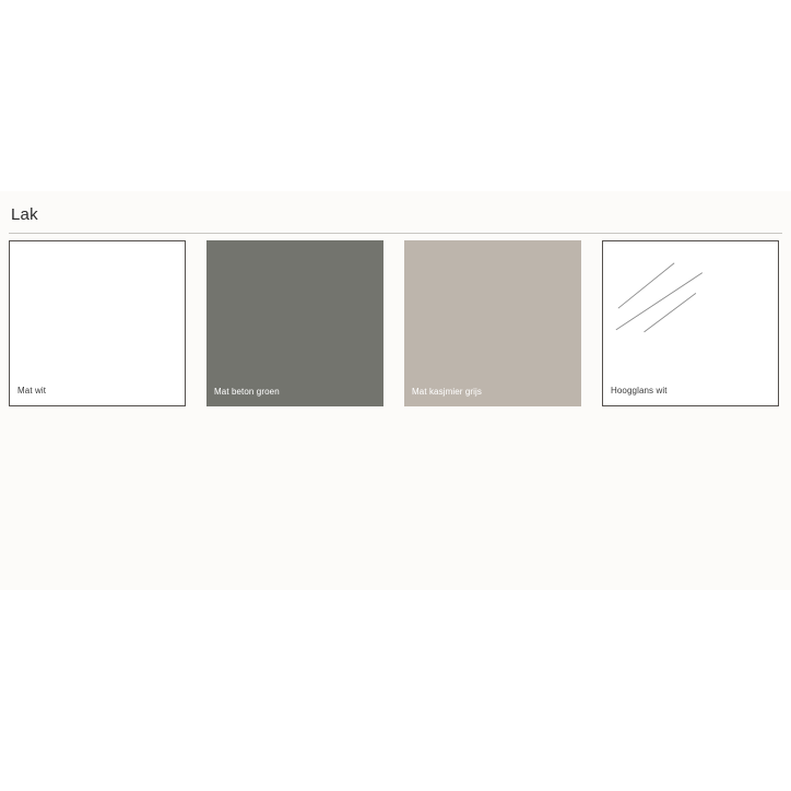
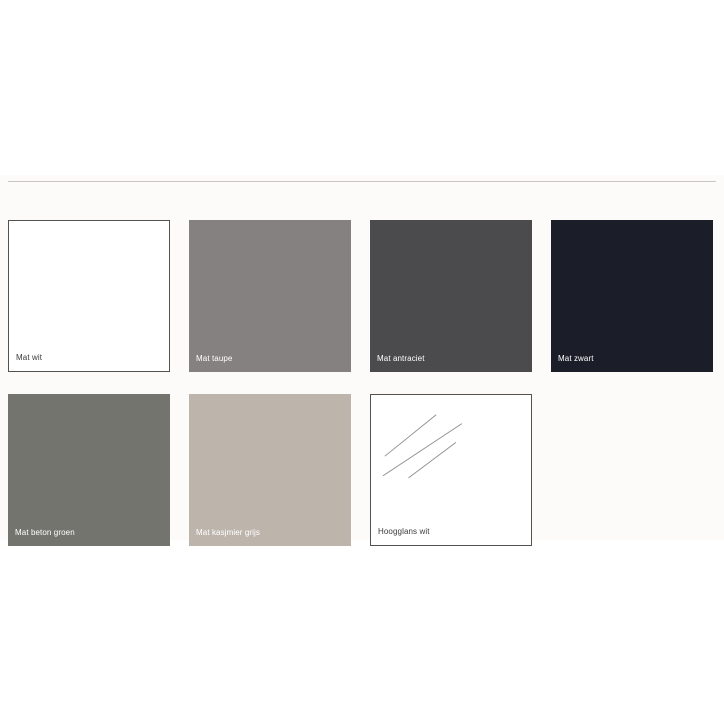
- Lak
  Mat wit
+ Mat taupe
+ Mat antraciet
+ Mat zwart
  Mat beton groen
  Mat kasjmier grijs
  Hoogglans wit
